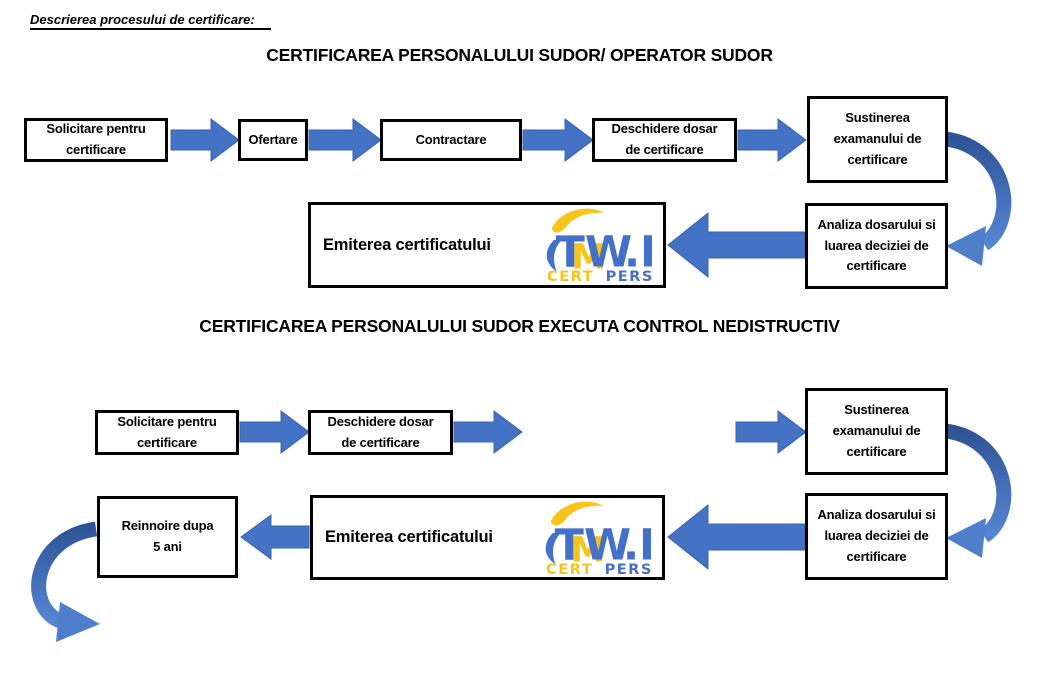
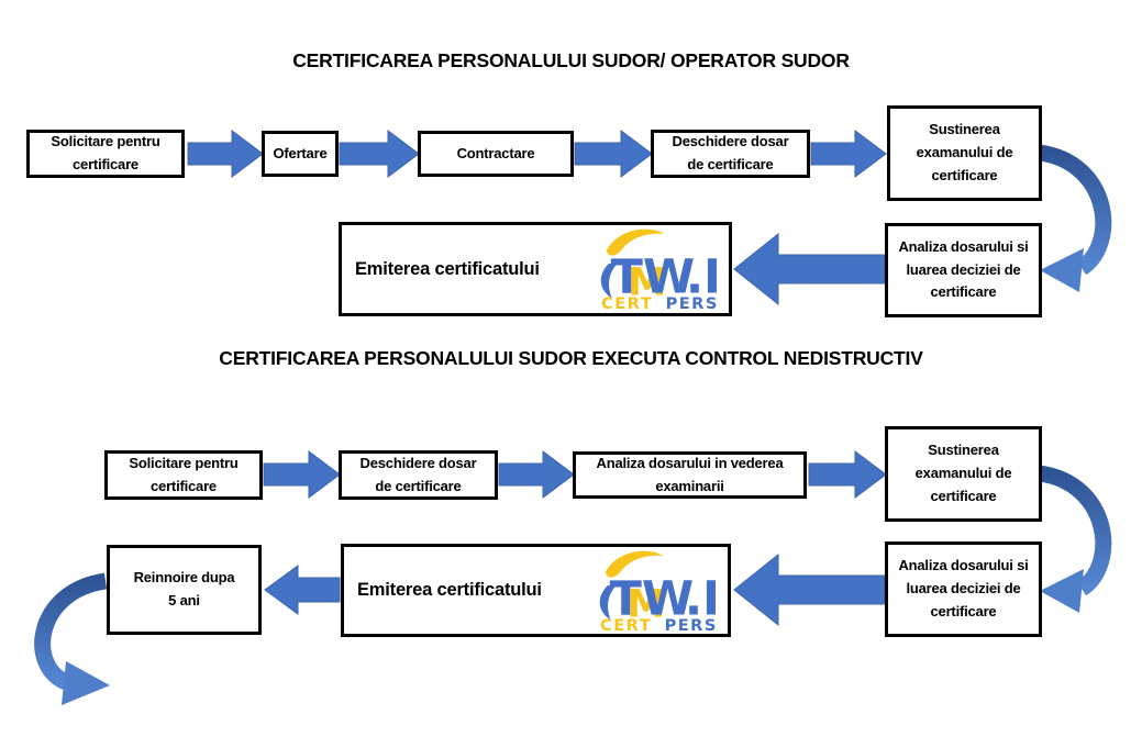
- Descrierea procesului de certificare:
  CERTIFICAREA PERSONALULUI SUDOR/ OPERATOR SUDOR
  CERTIFICAREA PERSONALULUI SUDOR EXECUTA CONTROL NEDISTRUCTIV
  Solicitare pentru
  certificare
  Ofertare
  Contractare
  Deschidere dosar
  de certificare
  Sustinerea
  examanului de
  certificare
  Emiterea certificatului
  T
  M
  W
  .I
  CERT PERS
  Analiza dosarului si
  luarea deciziei de
  certificare
  Solicitare pentru
  certificare
  Deschidere dosar
  de certificare
+ Analiza dosarului in vederea
+ examinarii
  Sustinerea
  examanului de
  certificare
  Reinnoire dupa
  5 ani
  Emiterea certificatului
  T
  M
  W
  .I
  CERT PERS
  Analiza dosarului si
  luarea deciziei de
  certificare
